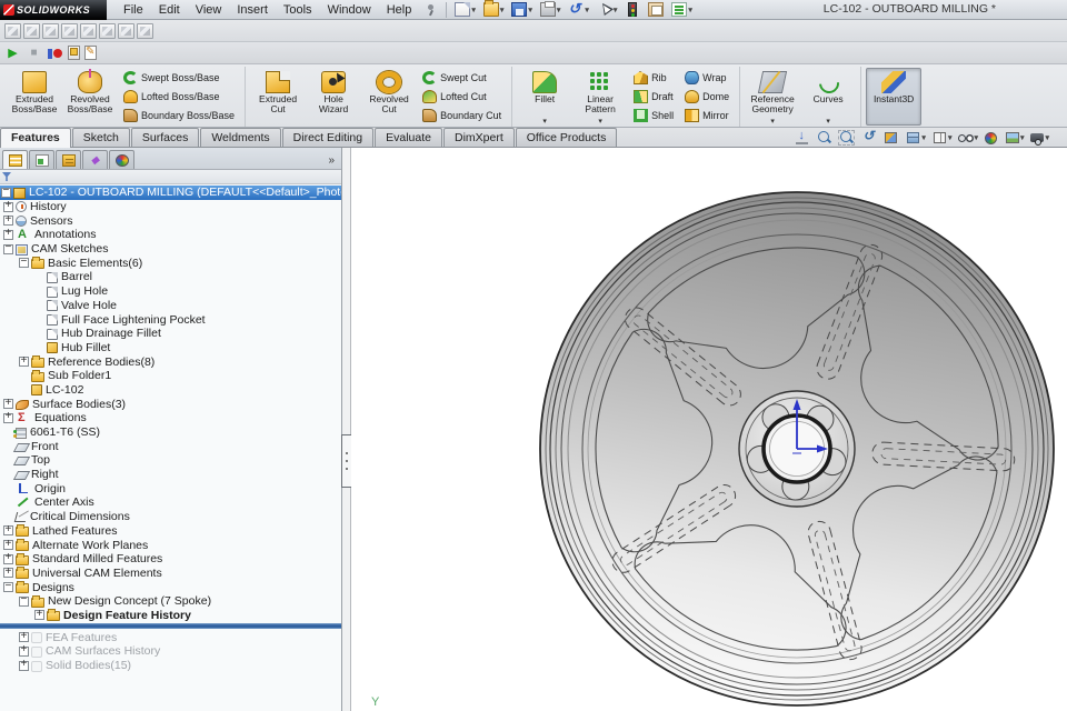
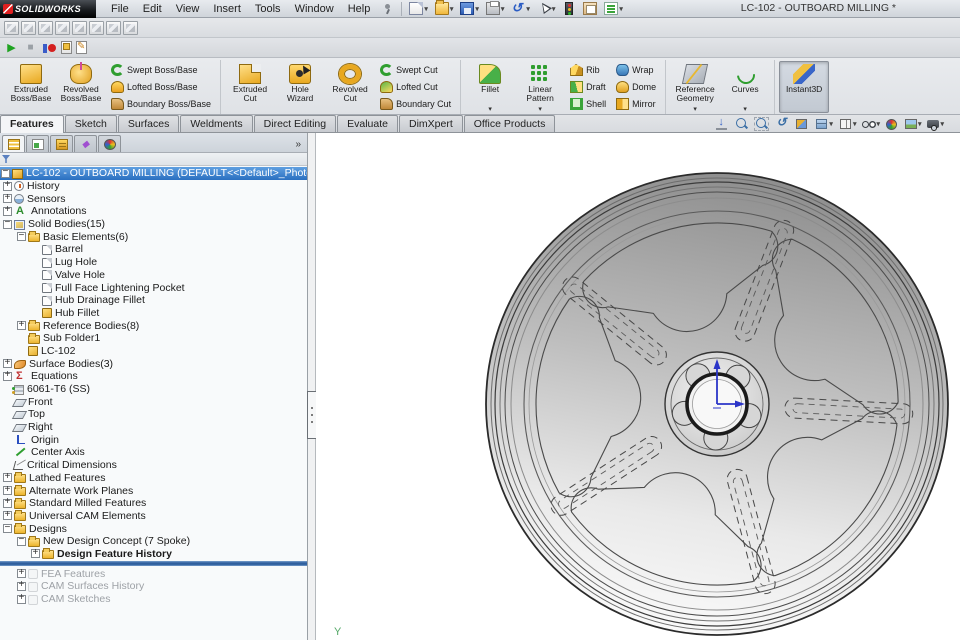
  SOLIDWORKS
  File
  Edit
  View
  Insert
  Tools
  Window
  Help
  LC-102 - OUTBOARD MILLING *
  Extruded Boss/Base
  Revolved Boss/Base
  Swept Boss/Base
  Lofted Boss/Base
  Boundary Boss/Base
  Extruded Cut
  Hole Wizard
  Revolved Cut
  Swept Cut
  Lofted Cut
  Boundary Cut
  Fillet
  Linear Pattern
  Rib
  Draft
  Shell
  Wrap
  Dome
  Mirror
  Reference Geometry
  Curves
  Instant3D
  Features
  Sketch
  Surfaces
  Weldments
  Direct Editing
  Evaluate
  DimXpert
  Office Products
  »
  LC-102 - OUTBOARD MILLING (DEFAULT<<Default>_Phot
  History
  Sensors
  Annotations
- CAM Sketches
+ Solid Bodies(15)
  Basic Elements(6)
  Barrel
  Lug Hole
  Valve Hole
  Full Face Lightening Pocket
  Hub Drainage Fillet
  Hub Fillet
  Reference Bodies(8)
  Sub Folder1
  LC-102
  Surface Bodies(3)
  Equations
  6061-T6 (SS)
  Front
  Top
  Right
  Origin
  Center Axis
  Critical Dimensions
  Lathed Features
  Alternate Work Planes
  Standard Milled Features
  Universal CAM Elements
  Designs
  New Design Concept (7 Spoke)
  Design Feature History
  FEA Features
  CAM Surfaces History
- Solid Bodies(15)
+ CAM Sketches
  Y
